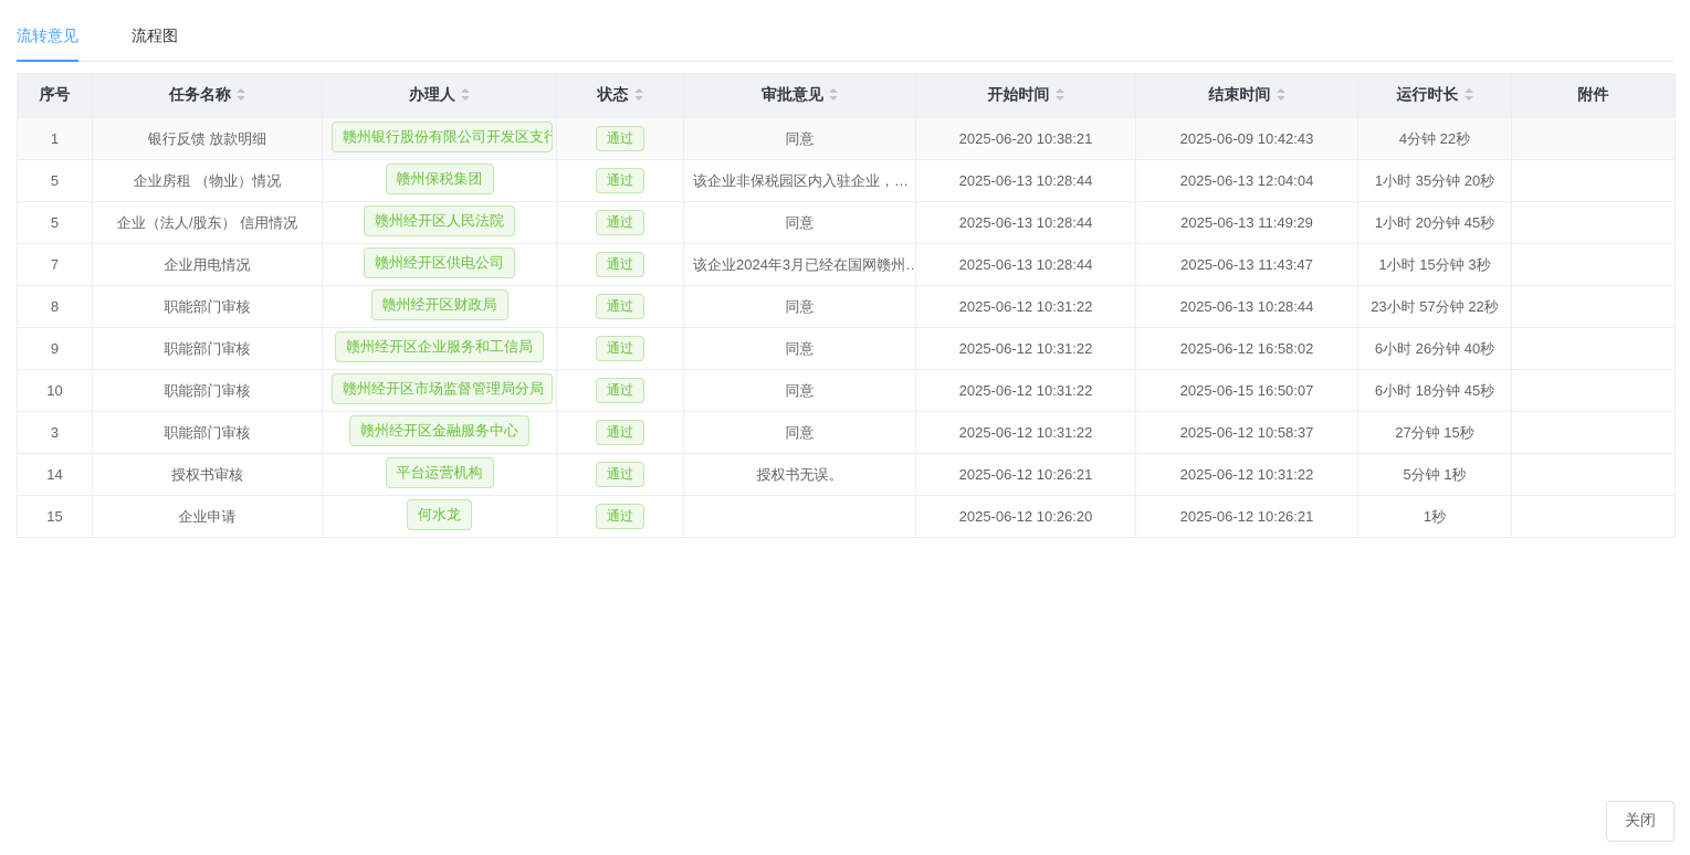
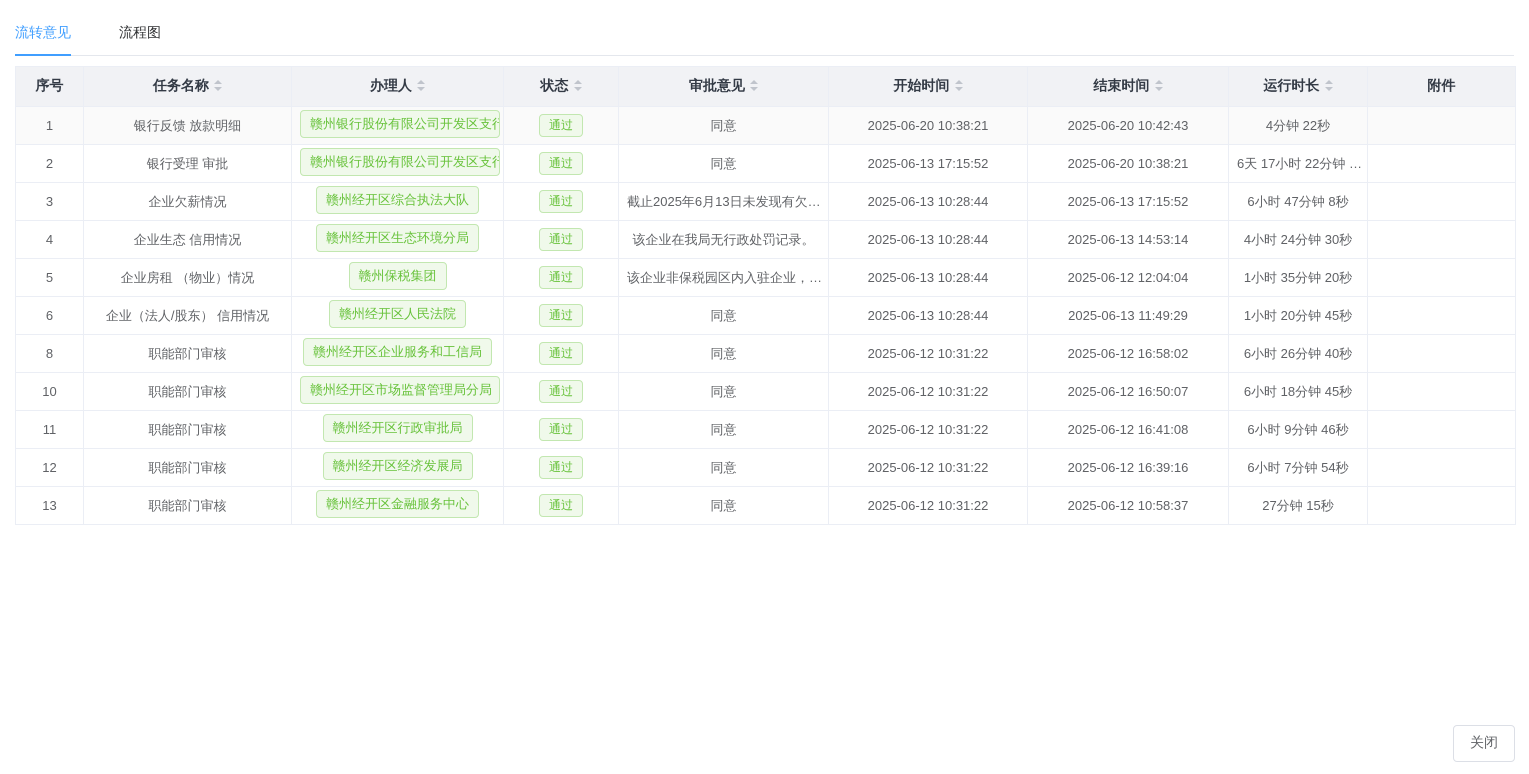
  流转意见
  流程图
  序号	任务名称	办理人	状态	审批意见	开始时间	结束时间	运行时长	附件
- 1	银行反馈 放款明细	赣州银行股份有限公司开发区支行	通过	同意	2025-06-20 10:38:21	2025-06-09 10:42:43	4分钟 22秒
+ 1	银行反馈 放款明细	赣州银行股份有限公司开发区支行	通过	同意	2025-06-20 10:38:21	2025-06-20 10:42:43	4分钟 22秒
+ 2	银行受理 审批	赣州银行股份有限公司开发区支行	通过	同意	2025-06-13 17:15:52	2025-06-20 10:38:21	6天 17小时 22分钟 …
+ 3	企业欠薪情况	赣州经开区综合执法大队	通过	截止2025年6月13日未发现有欠…	2025-06-13 10:28:44	2025-06-13 17:15:52	6小时 47分钟 8秒
+ 4	企业生态 信用情况	赣州经开区生态环境分局	通过	该企业在我局无行政处罚记录。	2025-06-13 10:28:44	2025-06-13 14:53:14	4小时 24分钟 30秒
- 5	企业房租 （物业）情况	赣州保税集团	通过	该企业非保税园区内入驻企业，…	2025-06-13 10:28:44	2025-06-13 12:04:04	1小时 35分钟 20秒
+ 5	企业房租 （物业）情况	赣州保税集团	通过	该企业非保税园区内入驻企业，…	2025-06-13 10:28:44	2025-06-12 12:04:04	1小时 35分钟 20秒
- 5	企业（法人/股东） 信用情况	赣州经开区人民法院	通过	同意	2025-06-13 10:28:44	2025-06-13 11:49:29	1小时 20分钟 45秒
+ 6	企业（法人/股东） 信用情况	赣州经开区人民法院	通过	同意	2025-06-13 10:28:44	2025-06-13 11:49:29	1小时 20分钟 45秒
- 7	企业用电情况	赣州经开区供电公司	通过	该企业2024年3月已经在国网赣州…	2025-06-13 10:28:44	2025-06-13 11:43:47	1小时 15分钟 3秒
- 8	职能部门审核	赣州经开区财政局	通过	同意	2025-06-12 10:31:22	2025-06-13 10:28:44	23小时 57分钟 22秒
- 9	职能部门审核	赣州经开区企业服务和工信局	通过	同意	2025-06-12 10:31:22	2025-06-12 16:58:02	6小时 26分钟 40秒
+ 8	职能部门审核	赣州经开区企业服务和工信局	通过	同意	2025-06-12 10:31:22	2025-06-12 16:58:02	6小时 26分钟 40秒
- 10	职能部门审核	赣州经开区市场监督管理局分局	通过	同意	2025-06-12 10:31:22	2025-06-15 16:50:07	6小时 18分钟 45秒
+ 10	职能部门审核	赣州经开区市场监督管理局分局	通过	同意	2025-06-12 10:31:22	2025-06-12 16:50:07	6小时 18分钟 45秒
+ 11	职能部门审核	赣州经开区行政审批局	通过	同意	2025-06-12 10:31:22	2025-06-12 16:41:08	6小时 9分钟 46秒
+ 12	职能部门审核	赣州经开区经济发展局	通过	同意	2025-06-12 10:31:22	2025-06-12 16:39:16	6小时 7分钟 54秒
- 3	职能部门审核	赣州经开区金融服务中心	通过	同意	2025-06-12 10:31:22	2025-06-12 10:58:37	27分钟 15秒
+ 13	职能部门审核	赣州经开区金融服务中心	通过	同意	2025-06-12 10:31:22	2025-06-12 10:58:37	27分钟 15秒
- 14	授权书审核	平台运营机构	通过	授权书无误。	2025-06-12 10:26:21	2025-06-12 10:31:22	5分钟 1秒
- 15	企业申请	何水龙	通过		2025-06-12 10:26:20	2025-06-12 10:26:21	1秒
  关闭
